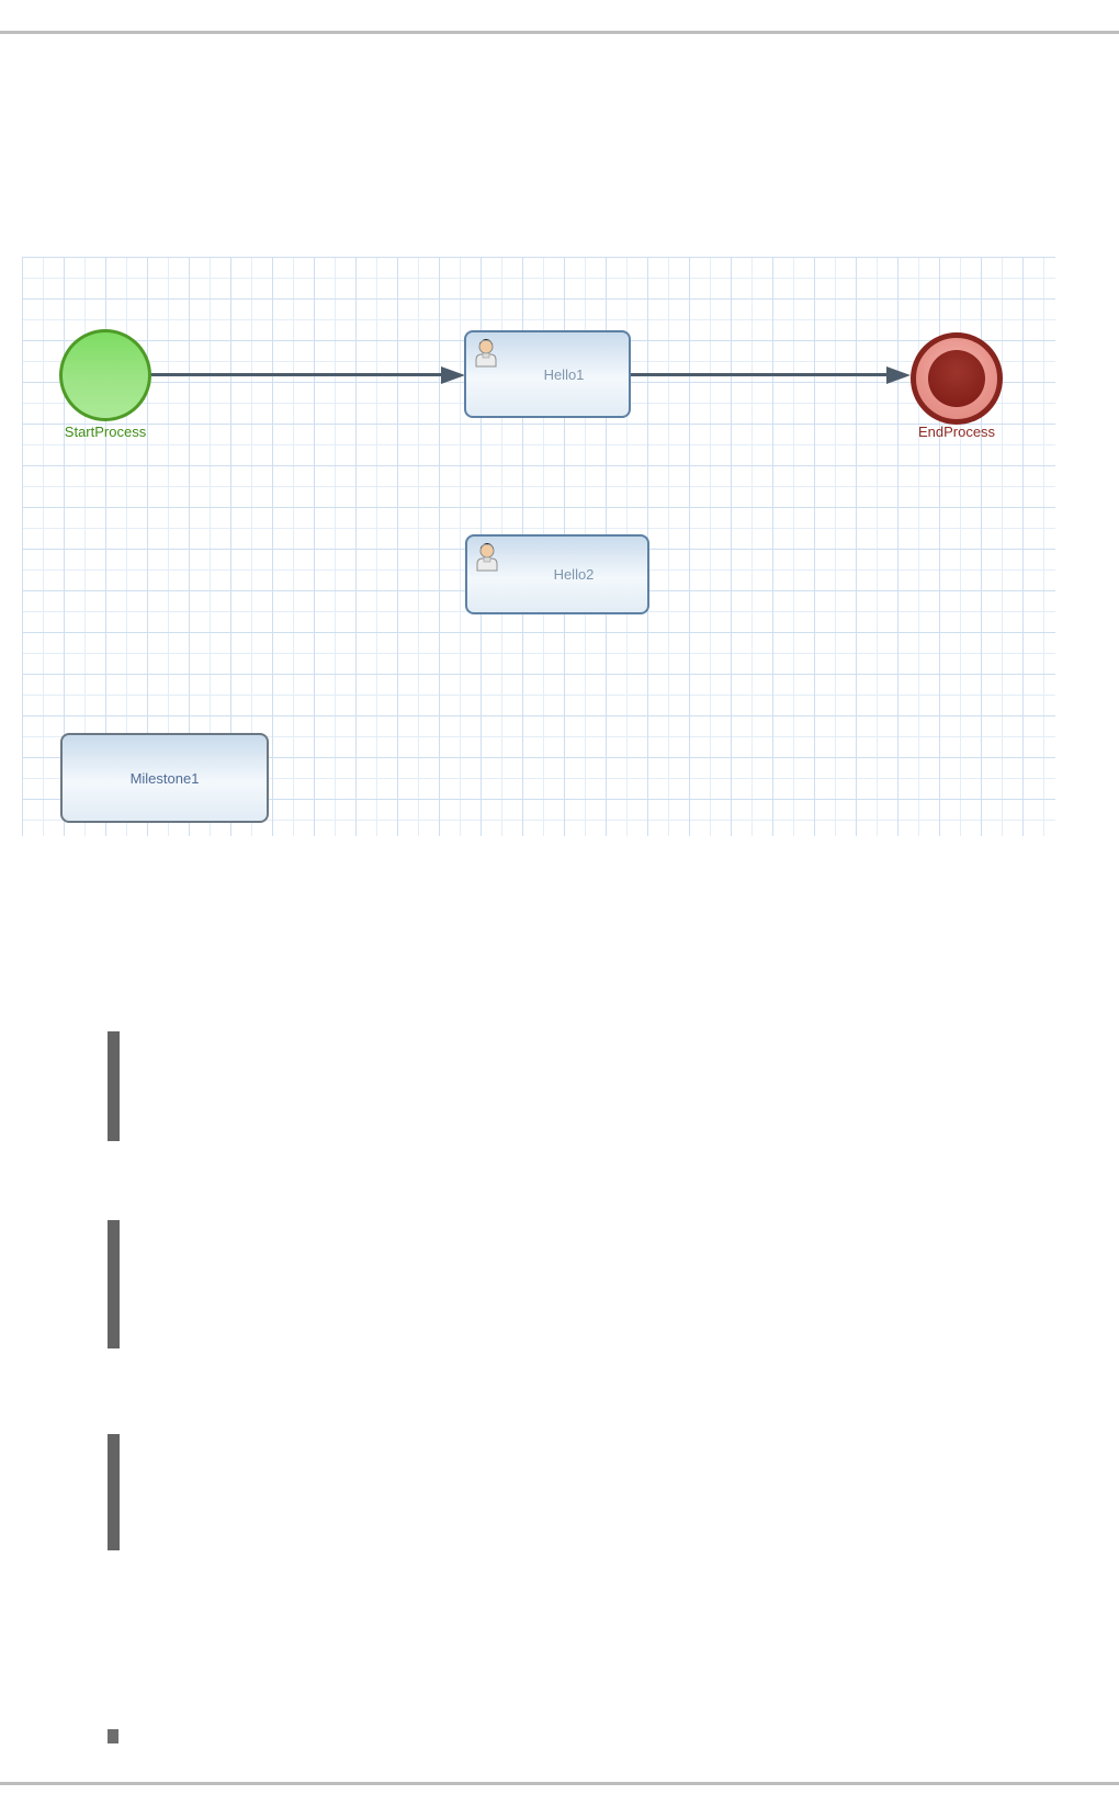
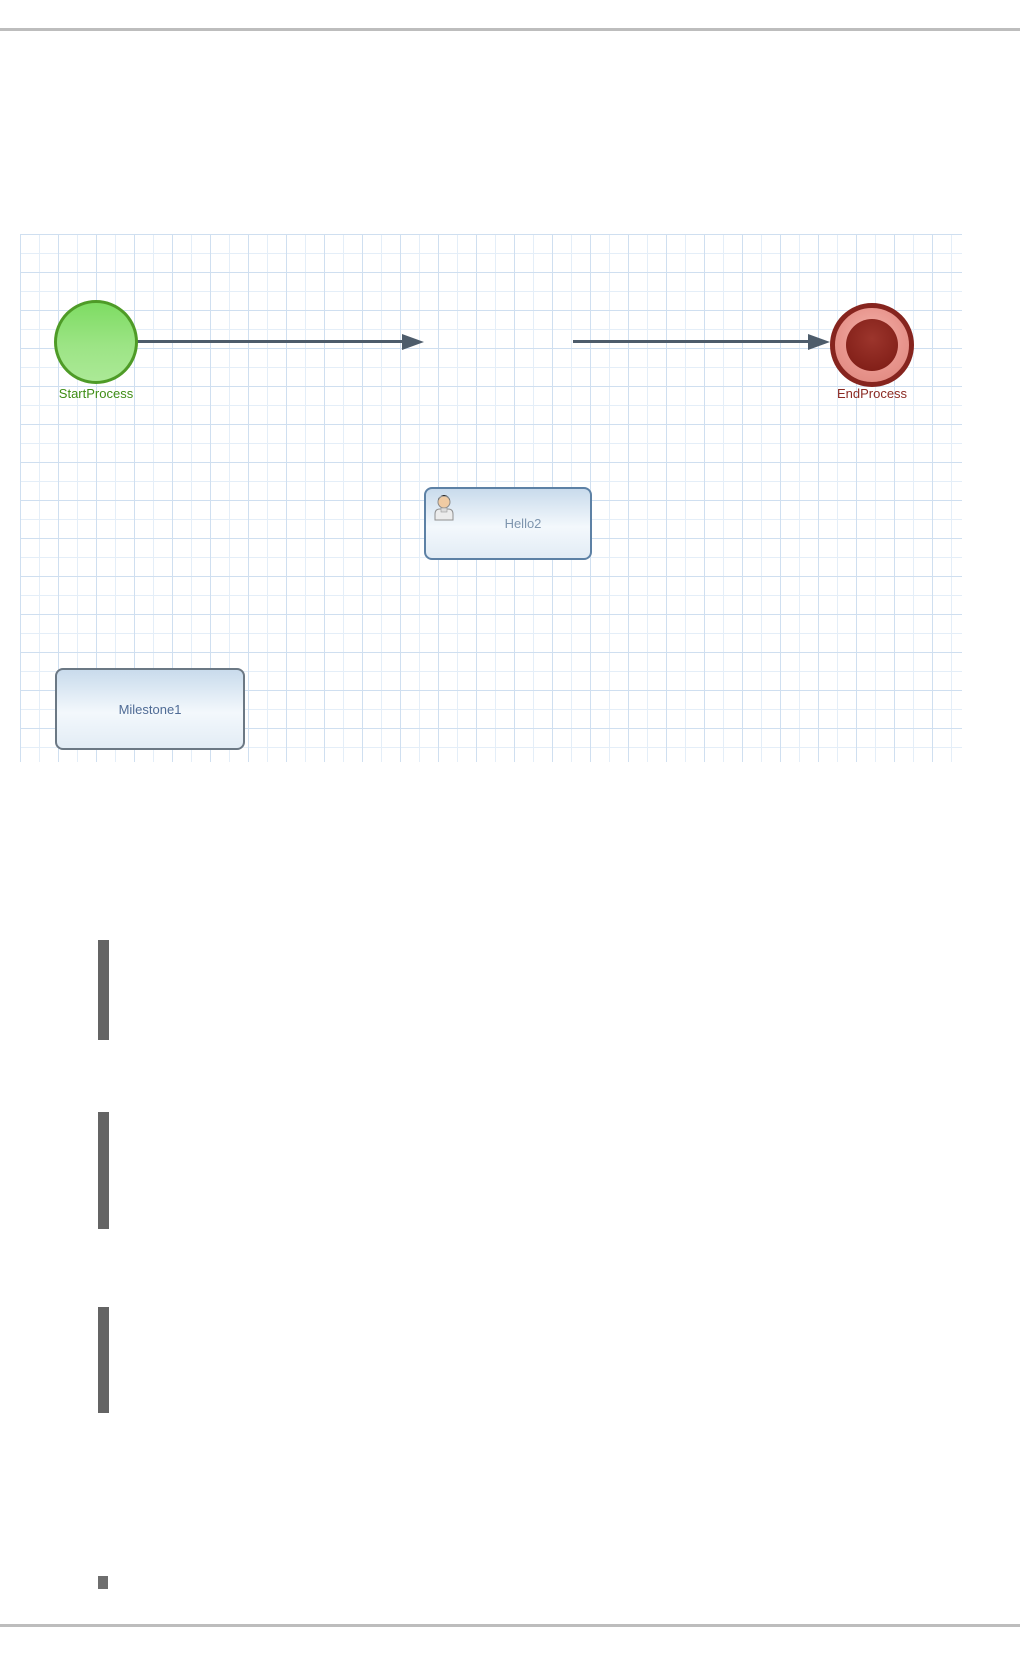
  StartProcess
- Hello1
  EndProcess
  Hello2
  Milestone1
